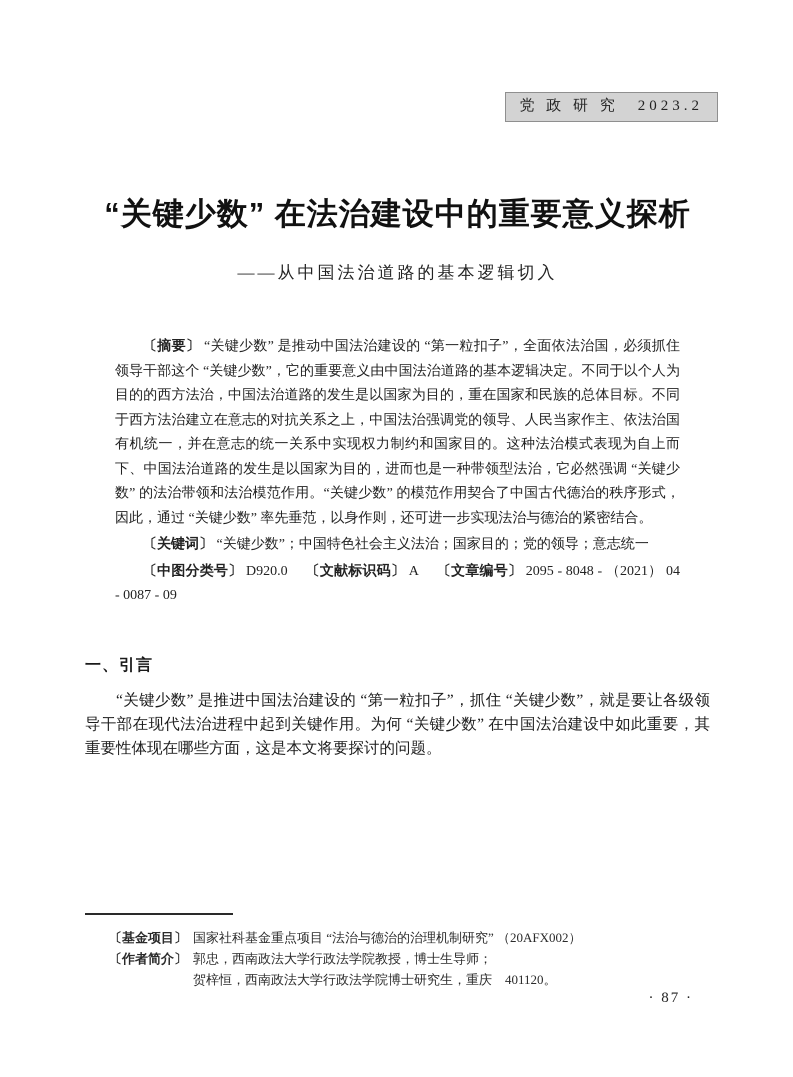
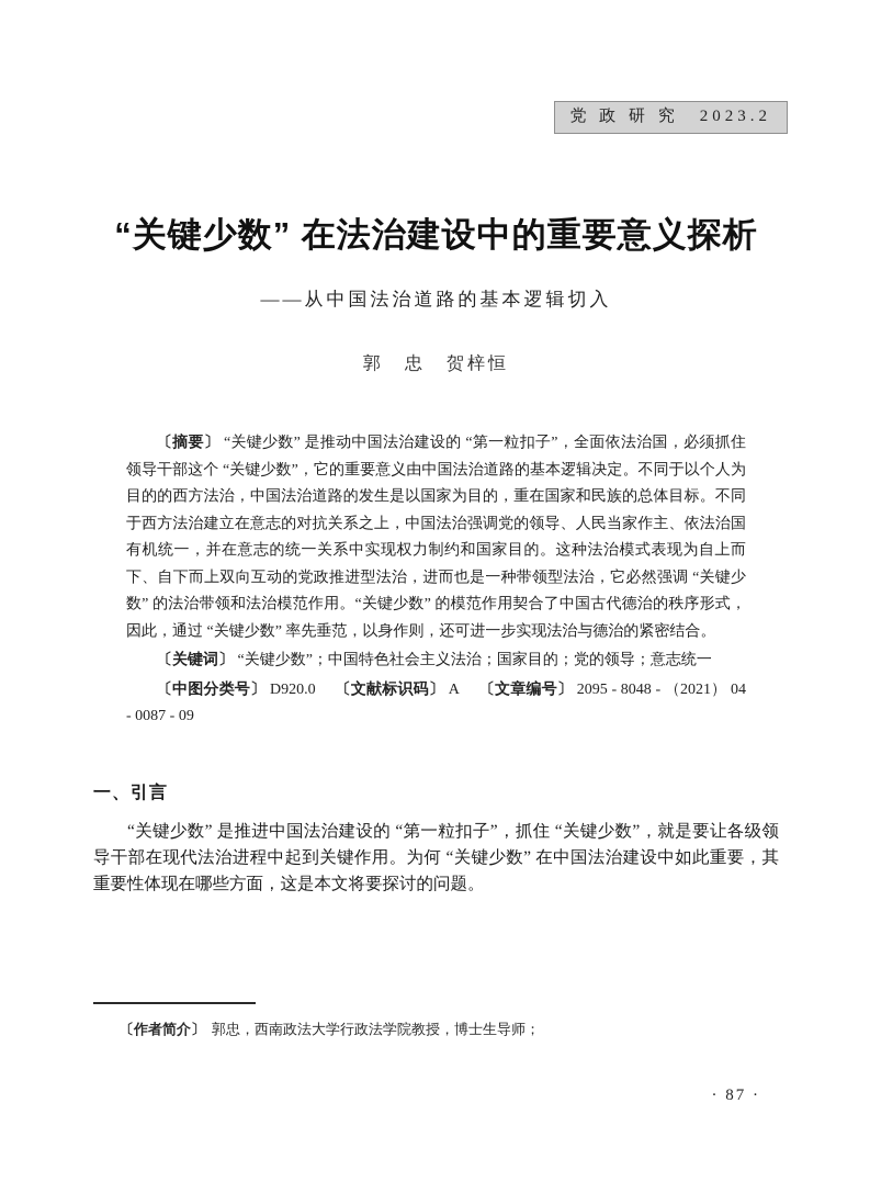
  党 政 研 究 2023.2
  “关键少数” 在法治建设中的重要意义探析
  ——从中国法治道路的基本逻辑切入
+ 郭 忠 贺梓恒
- 〔摘要〕 “关键少数” 是推动中国法治建设的 “第一粒扣子”，全面依法治国，必须抓住领导干部这个 “关键少数”，它的重要意义由中国法治道路的基本逻辑决定。不同于以个人为目的的西方法治，中国法治道路的发生是以国家为目的，重在国家和民族的总体目标。不同于西方法治建立在意志的对抗关系之上，中国法治强调党的领导、人民当家作主、依法治国有机统一，并在意志的统一关系中实现权力制约和国家目的。这种法治模式表现为自上而下、中国法治道路的发生是以国家为目的，进而也是一种带领型法治，它必然强调 “关键少数” 的法治带领和法治模范作用。“关键少数” 的模范作用契合了中国古代德治的秩序形式，因此，通过 “关键少数” 率先垂范，以身作则，还可进一步实现法治与德治的紧密结合。
+ 〔摘要〕 “关键少数” 是推动中国法治建设的 “第一粒扣子”，全面依法治国，必须抓住领导干部这个 “关键少数”，它的重要意义由中国法治道路的基本逻辑决定。不同于以个人为目的的西方法治，中国法治道路的发生是以国家为目的，重在国家和民族的总体目标。不同于西方法治建立在意志的对抗关系之上，中国法治强调党的领导、人民当家作主、依法治国有机统一，并在意志的统一关系中实现权力制约和国家目的。这种法治模式表现为自上而下、自下而上双向互动的党政推进型法治，进而也是一种带领型法治，它必然强调 “关键少数” 的法治带领和法治模范作用。“关键少数” 的模范作用契合了中国古代德治的秩序形式，因此，通过 “关键少数” 率先垂范，以身作则，还可进一步实现法治与德治的紧密结合。
  〔关键词〕 “关键少数”；中国特色社会主义法治；国家目的；党的领导；意志统一
  〔中图分类号〕 D920.0 〔文献标识码〕 A 〔文章编号〕 2095 - 8048 - （2021） 04 - 0087 - 09
  一、引言
  “关键少数” 是推进中国法治建设的 “第一粒扣子”，抓住 “关键少数”，就是要让各级领导干部在现代法治进程中起到关键作用。为何 “关键少数” 在中国法治建设中如此重要，其重要性体现在哪些方面，这是本文将要探讨的问题。
- 〔基金项目〕
- 国家社科基金重点项目 “法治与德治的治理机制研究” （20AFX002）
  〔作者简介〕
  郭忠，西南政法大学行政法学院教授，博士生导师；
- 贺梓恒，西南政法大学行政法学院博士研究生，重庆 401120。
  · 87 ·
